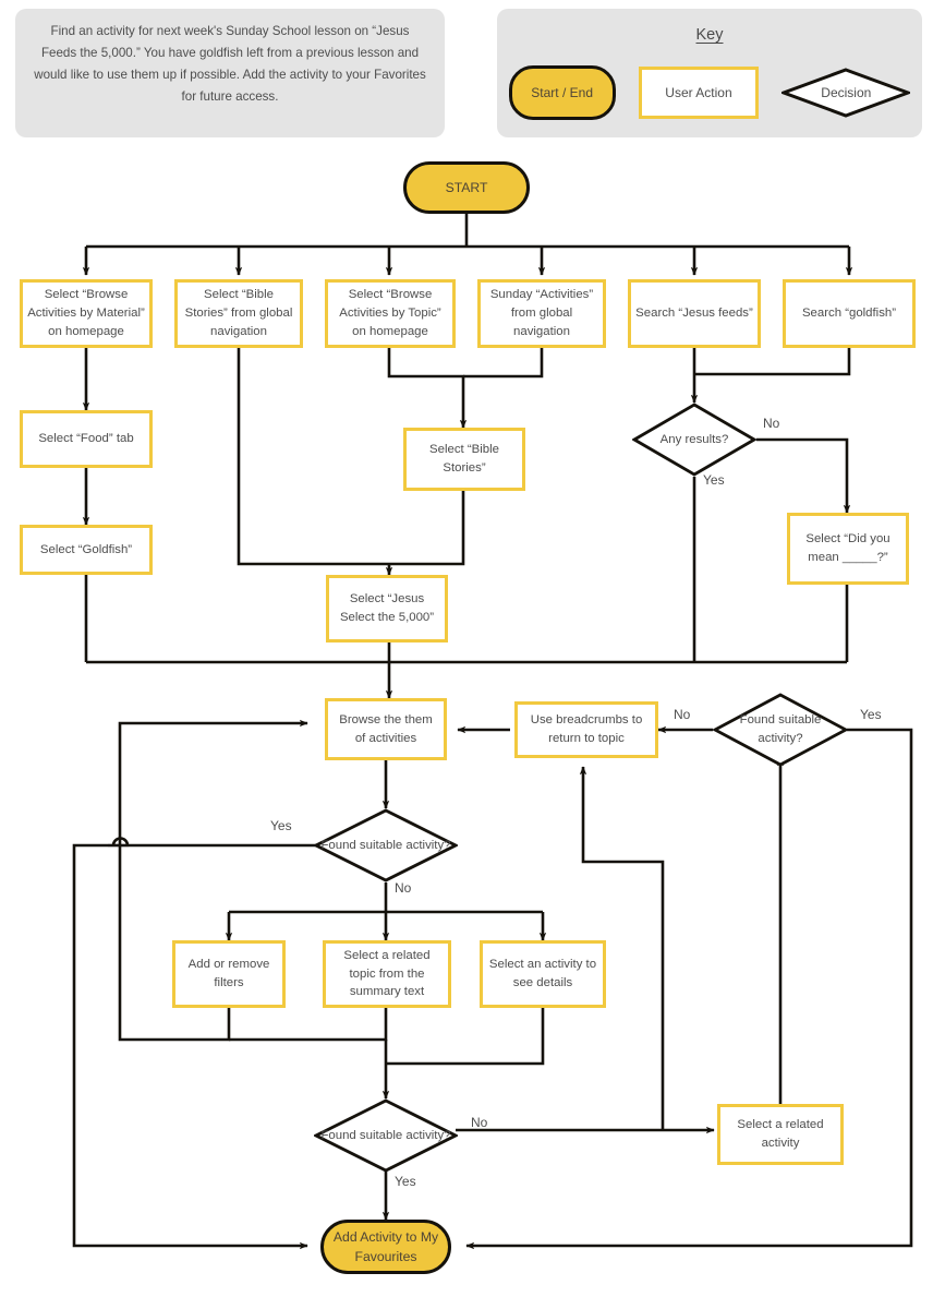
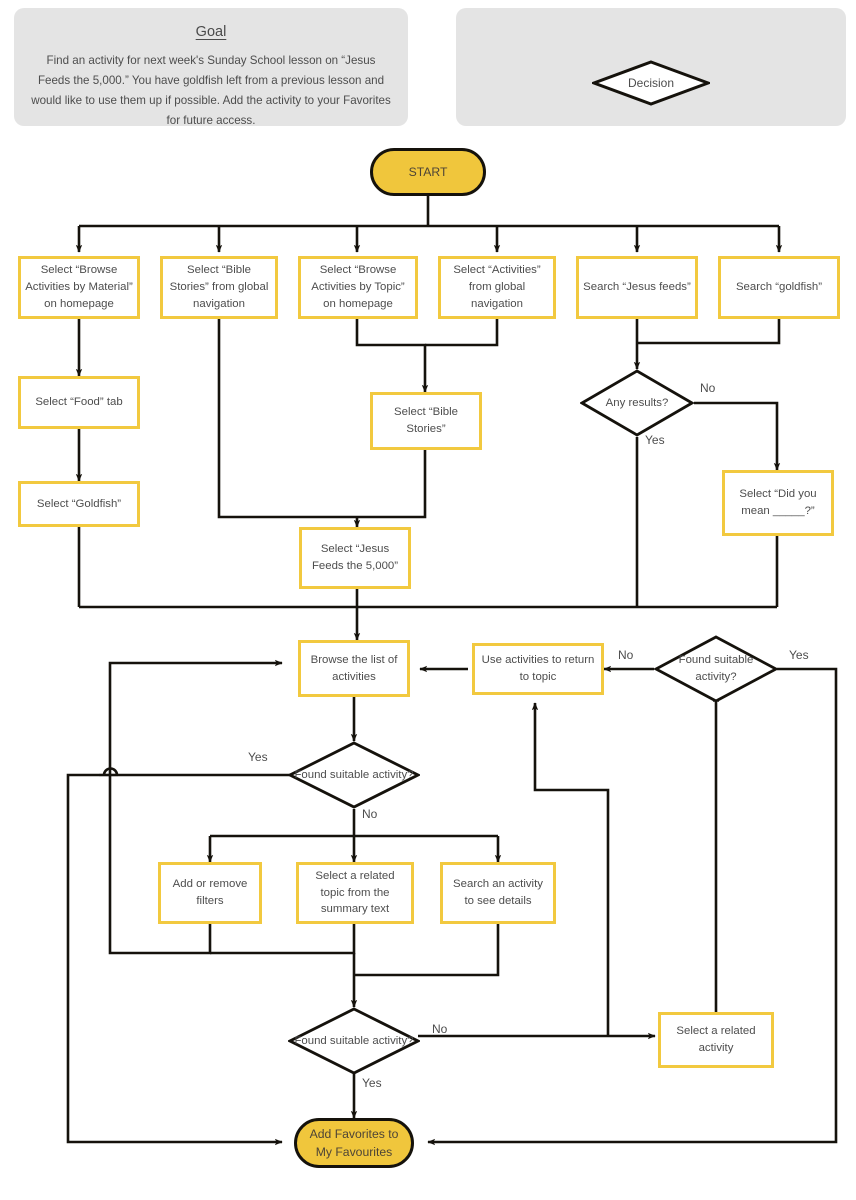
+ Goal
  Find an activity for next week's Sunday School lesson on “Jesus Feeds the 5,000.” You have goldfish left from a previous lesson and would like to use them up if possible. Add the activity to your Favorites for future access.
- Key
- Start / End
- User Action
  Decision
  START
  Select “Browse Activities by Material” on homepage
  Select “Bible Stories” from global navigation
  Select “Browse Activities by Topic” on homepage
- Sunday “Activities” from global navigation
+ Select “Activities” from global navigation
  Search “Jesus feeds”
  Search “goldfish”
  Select “Food” tab
  Select “Goldfish”
  Select “Bible Stories”
- Select “Jesus Select the 5,000”
+ Select “Jesus Feeds the 5,000”
  Select “Did you mean _____?”
  Any results?
- Browse the them of activities
+ Browse the list of activities
- Use breadcrumbs to return to topic
+ Use activities to return to topic
  Found suitable activity?
  Found suitable activity?
  Add or remove filters
  Select a related topic from the summary text
- Select an activity to see details
+ Search an activity to see details
  Found suitable activity?
  Select a related activity
- Add Activity to My Favourites
+ Add Favorites to My Favourites
  No
  Yes
  Yes
  No
  No
  Yes
  No
  Yes
